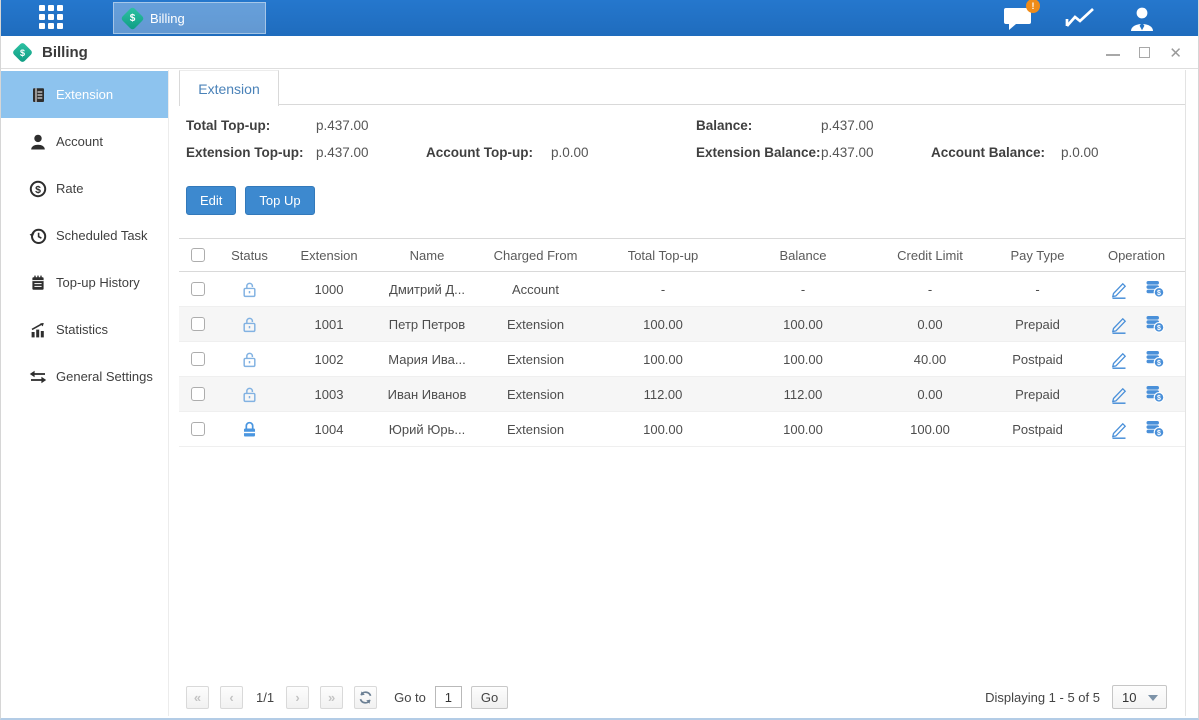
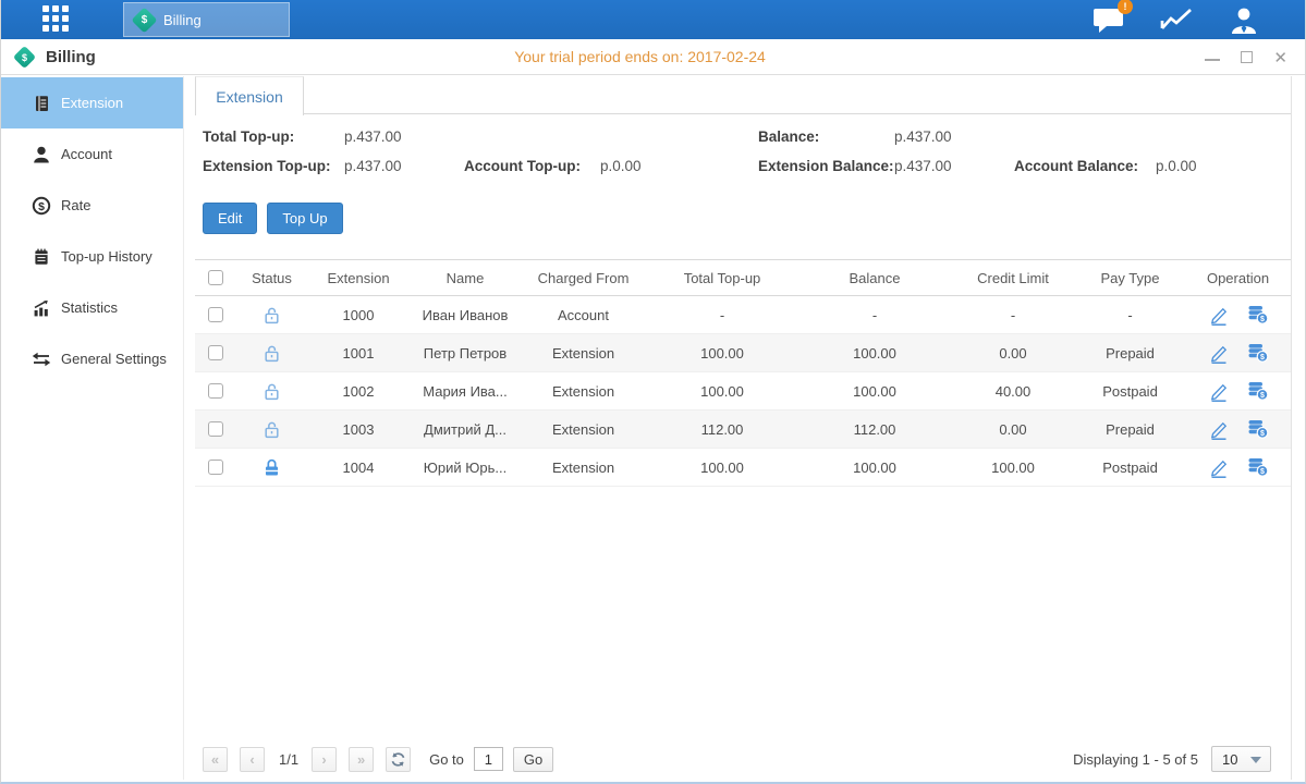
  Billing
  !
  Billing
+ Your trial period ends on: 2017-02-24
  ✕
  Extension
  Account
  $
  Rate
- Scheduled Task
  Top-up History
  Statistics
  General Settings
  Extension
  Total Top-up:
  p.437.00
  Balance:
  p.437.00
  Extension Top-up:
  p.437.00
  Account Top-up:
  p.0.00
  Extension Balance:
  p.437.00
  Account Balance:
  p.0.00
  Edit
  Top Up
  	Status	Extension	Name	Charged From	Total Top-up	Balance	Credit Limit	Pay Type	Operation
- 		1000	Дмитрий Д...	Account	-	-	-	-
+ 		1000	Иван Иванов	Account	-	-	-	-
  		1001	Петр Петров	Extension	100.00	100.00	0.00	Prepaid
  		1002	Мария Ива...	Extension	100.00	100.00	40.00	Postpaid
- 		1003	Иван Иванов	Extension	112.00	112.00	0.00	Prepaid
+ 		1003	Дмитрий Д...	Extension	112.00	112.00	0.00	Prepaid
  		1004	Юрий Юрь...	Extension	100.00	100.00	100.00	Postpaid
  «
  ‹
  1/1
  ›
  »
  Go to
  1
  Go
  Displaying 1 - 5 of 5
  10
